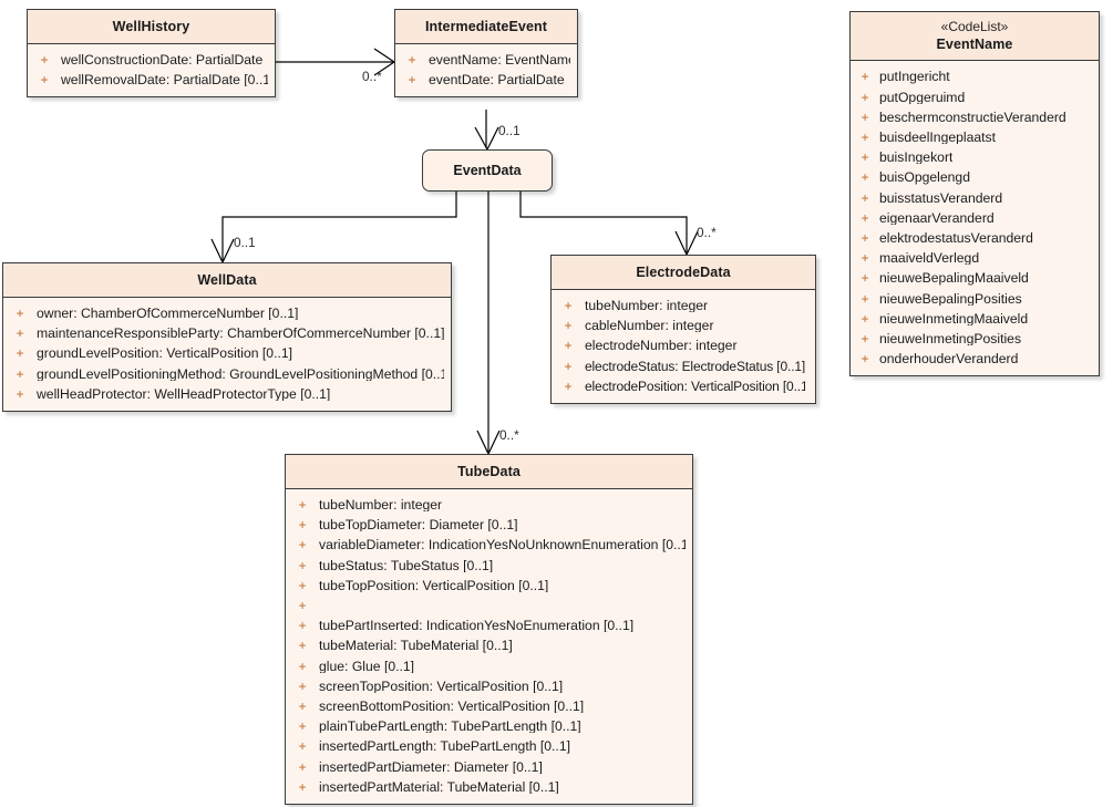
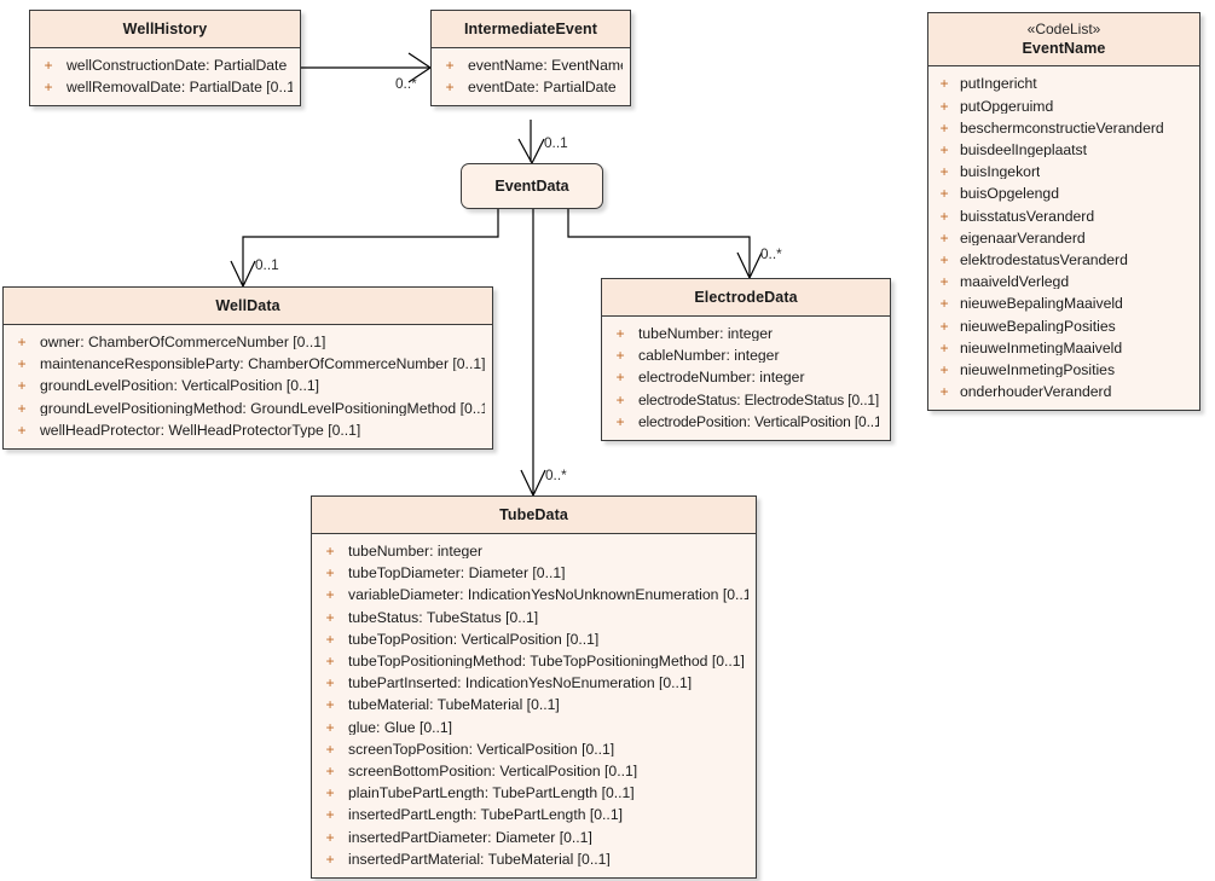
  0..*
  0..1
  0..1
  0..*
  0..*
  WellHistory
  +
  wellConstructionDate: PartialDate
  +
  wellRemovalDate: PartialDate [0..1
  IntermediateEvent
  +
  eventName: EventNam
  +
  eventDate: PartialDate
  EventData
  WellData
  +
  owner: ChamberOfCommerceNumber [0..1]
  +
  maintenanceResponsibleParty: ChamberOfCommerceNumber [0..1]
  +
  groundLevelPosition: VerticalPosition [0..1]
  +
  groundLevelPositioningMethod: GroundLevelPositioningMethod [0..1
  +
  wellHeadProtector: WellHeadProtectorType [0..1]
  ElectrodeData
  +
  tubeNumber: integer
  +
  cableNumber: integer
  +
  electrodeNumber: integer
  +
  electrodeStatus: ElectrodeStatus [0..1]
  +
  electrodePosition: VerticalPosition [0..1
  TubeData
  +
  tubeNumber: integer
  +
  tubeTopDiameter: Diameter [0..1]
  +
  variableDiameter: IndicationYesNoUnknownEnumeration [0..1
  +
  tubeStatus: TubeStatus [0..1]
  +
  tubeTopPosition: VerticalPosition [0..1]
  +
+ tubeTopPositioningMethod: TubeTopPositioningMethod [0..1]
  +
  tubePartInserted: IndicationYesNoEnumeration [0..1]
  +
  tubeMaterial: TubeMaterial [0..1]
  +
  glue: Glue [0..1]
  +
  screenTopPosition: VerticalPosition [0..1]
  +
  screenBottomPosition: VerticalPosition [0..1]
  +
  plainTubePartLength: TubePartLength [0..1]
  +
  insertedPartLength: TubePartLength [0..1]
  +
  insertedPartDiameter: Diameter [0..1]
  +
  insertedPartMaterial: TubeMaterial [0..1]
  «CodeList»
  EventName
  +
  putIngericht
  +
  putOpgeruimd
  +
  beschermconstructieVeranderd
  +
  buisdeelIngeplaatst
  +
  buisIngekort
  +
  buisOpgelengd
  +
  buisstatusVeranderd
  +
  eigenaarVeranderd
  +
  elektrodestatusVeranderd
  +
  maaiveldVerlegd
  +
  nieuweBepalingMaaiveld
  +
  nieuweBepalingPosities
  +
  nieuweInmetingMaaiveld
  +
  nieuweInmetingPosities
  +
  onderhouderVeranderd
